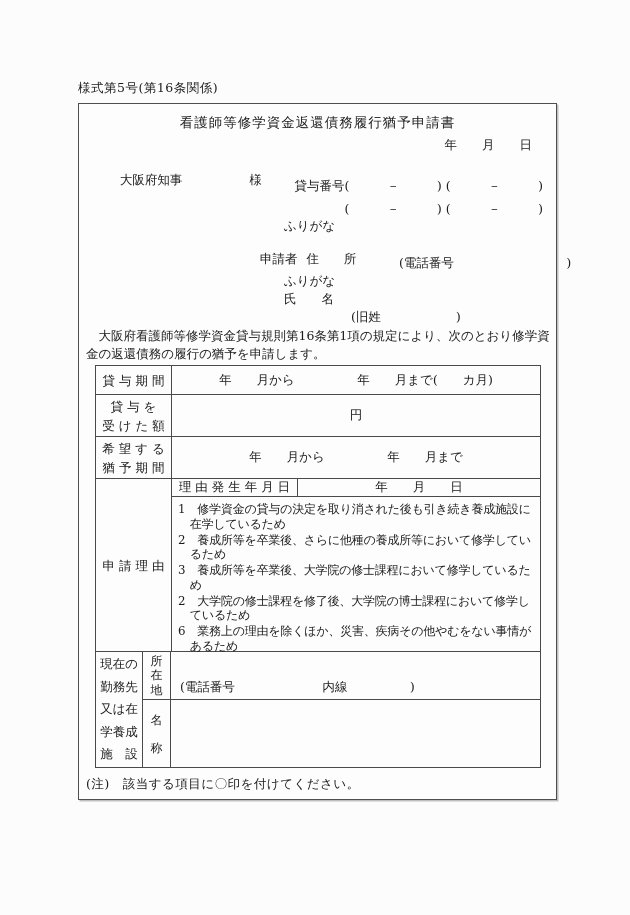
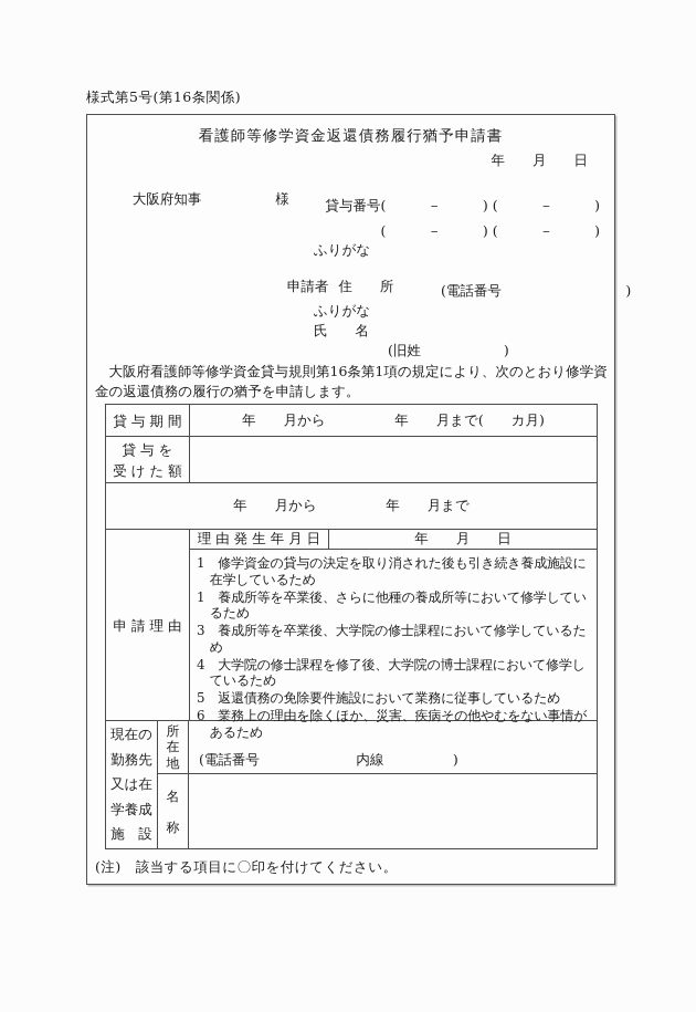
  様式第5号(第16条関係)
  看護師等修学資金返還債務履行猶予申請書
  年 月 日
  大阪府知事 様
  貸与番号( － ) ( － )
  ( － ) ( － )
  ふりがな
  申請者 住 所
  (電話番号 )
  ふりがな
  氏 名
  (旧姓 )
  大阪府看護師等修学資金貸与規則第16条第1項の規定により、次のとおり修学資金の返還債務の履行の猶予を申請します。
  貸 与 期 間
  年 月から 年 月まで( カ月)
  貸 与 を
  受 け た 額
- 円
- 希 望 す る
- 猶 予 期 間
  年 月から 年 月まで
  申 請 理 由
  理 由 発 生 年 月 日
  年 月 日
  1 修学資金の貸与の決定を取り消された後も引き続き養成施設に在学しているため
- 2 養成所等を卒業後、さらに他種の養成所等において修学しているため
+ 1 養成所等を卒業後、さらに他種の養成所等において修学しているため
  3 養成所等を卒業後、大学院の修士課程において修学しているため
- 2 大学院の修士課程を修了後、大学院の博士課程において修学しているため
+ 4 大学院の修士課程を修了後、大学院の博士課程において修学しているため
+ 5 返還債務の免除要件施設において業務に従事しているため
  6 業務上の理由を除くほか、災害、疾病その他やむをない事情があるため
  現在の
  勤務先
  又は在
  学養成
  施 設
  所
  在
  地
  (電話番号 内線 )
  名
  称
  (注) 該当する項目に〇印を付けてください。
